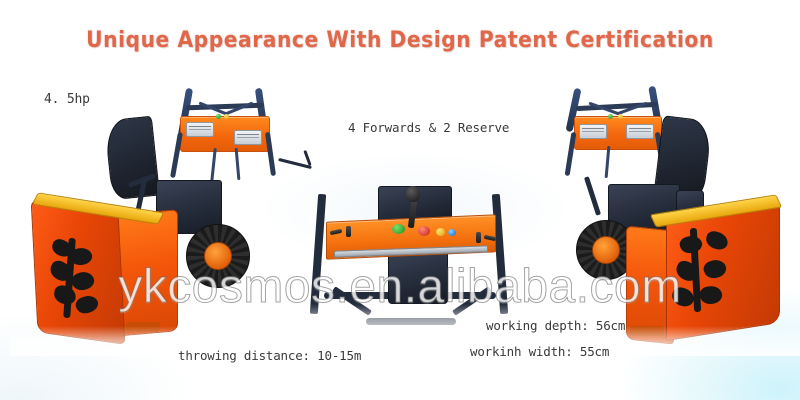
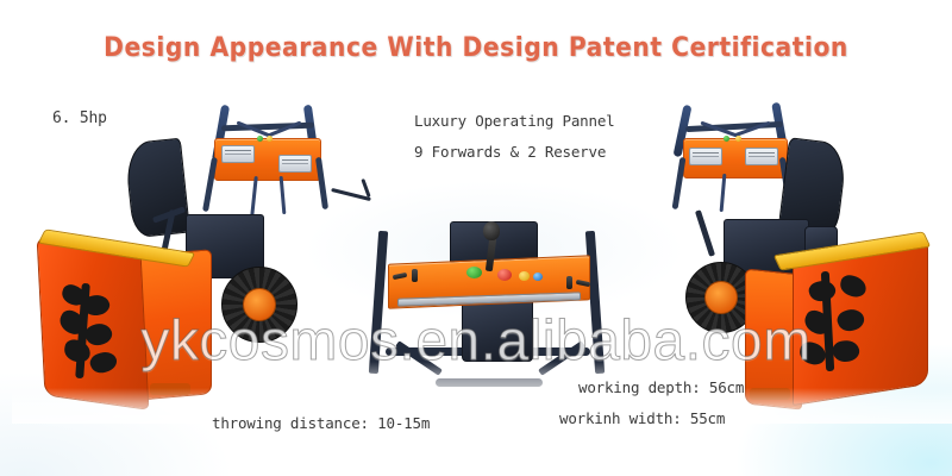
- Unique Appearance With Design Patent Certification
+ Design Appearance With Design Patent Certification
- 4. 5hp
+ 6. 5hp
+ Luxury Operating Pannel
- 4 Forwards & 2 Reserve
+ 9 Forwards & 2 Reserve
  throwing distance: 10-15m
  working depth: 56cm
  workinh width: 55cm
  ykcosmos.en.alibaba.com
